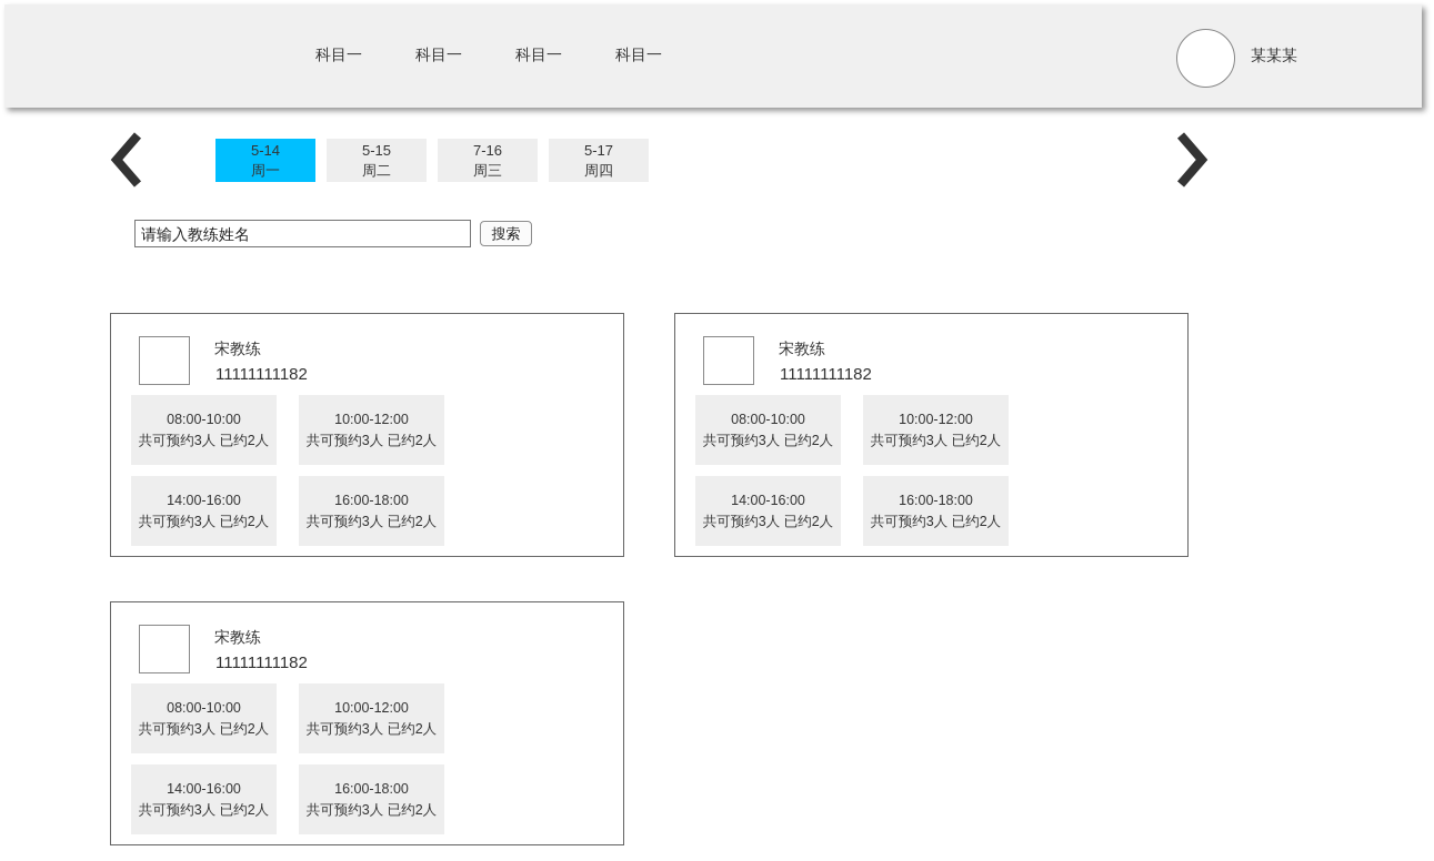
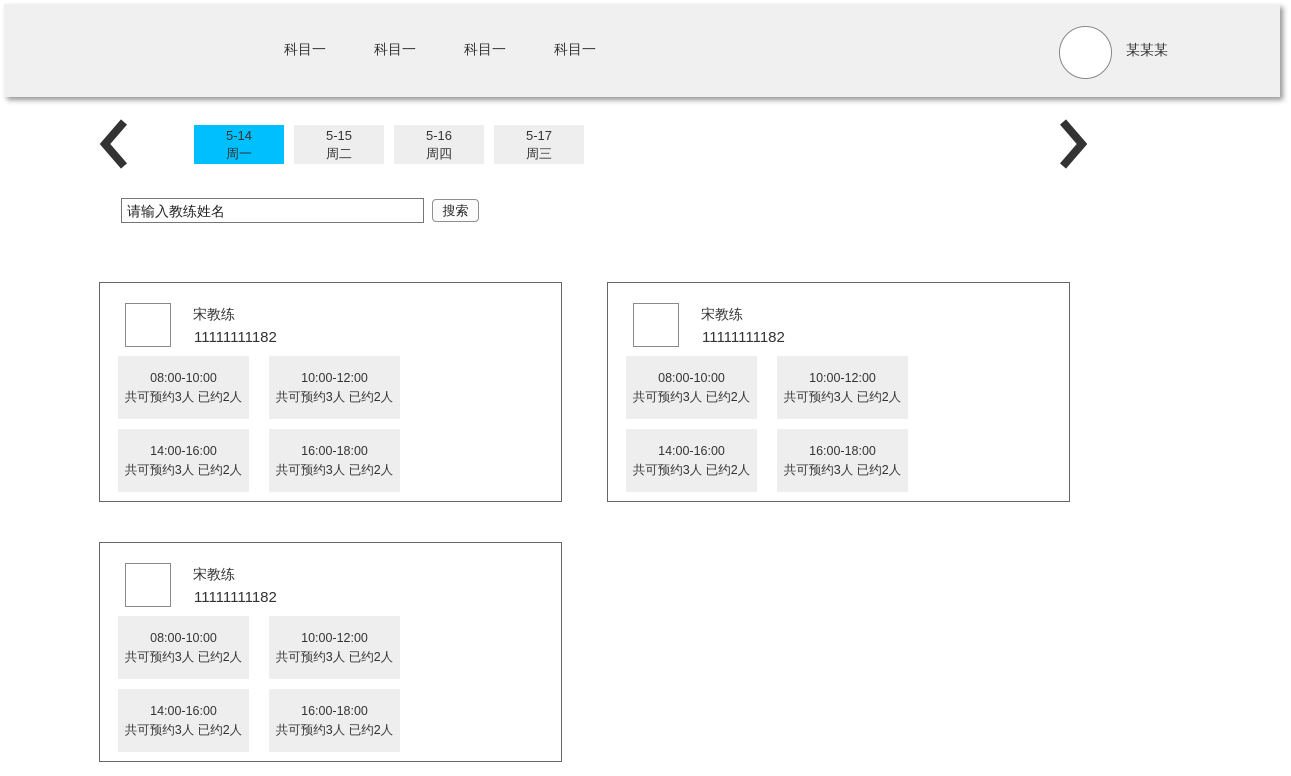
  科目一
  科目一
  科目一
  科目一
  某某某
  5-14
  周一
  5-15
  周二
- 7-16
+ 5-16
- 周三
+ 周四
  5-17
- 周四
+ 周三
  请输入教练姓名
  搜索
  宋教练
  11111111182
  08:00-10:00
  共可预约3人 已约2人
  10:00-12:00
  共可预约3人 已约2人
  14:00-16:00
  共可预约3人 已约2人
  16:00-18:00
  共可预约3人 已约2人
  宋教练
  11111111182
  08:00-10:00
  共可预约3人 已约2人
  10:00-12:00
  共可预约3人 已约2人
  14:00-16:00
  共可预约3人 已约2人
  16:00-18:00
  共可预约3人 已约2人
  宋教练
  11111111182
  08:00-10:00
  共可预约3人 已约2人
  10:00-12:00
  共可预约3人 已约2人
  14:00-16:00
  共可预约3人 已约2人
  16:00-18:00
  共可预约3人 已约2人
